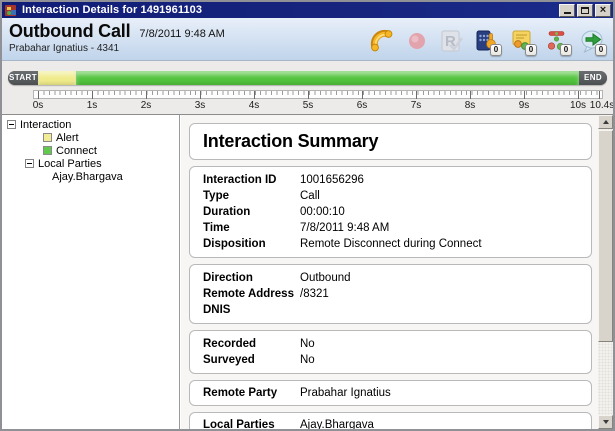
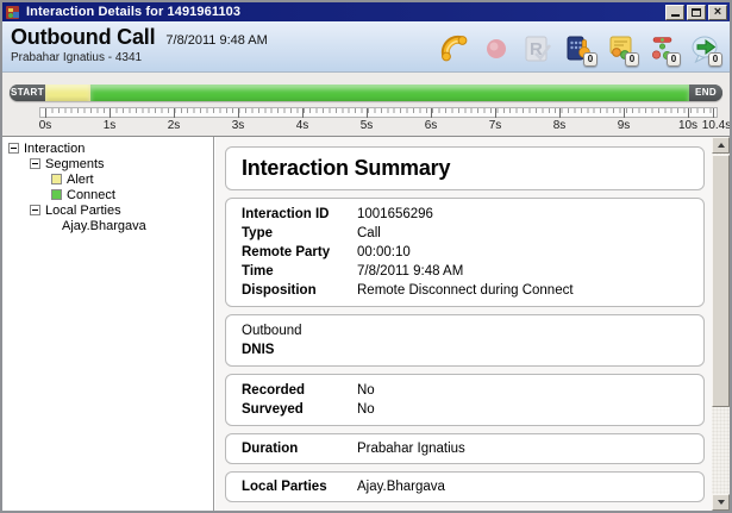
  Interaction Details for 1491961103
  ×
  Outbound Call
  7/8/2011 9:48 AM
  Prabahar Ignatius - 4341
  R
  0
  0
  0
  0
  START
  END
  0s
  1s
  2s
  3s
  4s
  5s
  6s
  7s
  8s
  9s
  10s
  10.4s
  Interaction
+ Segments
  Alert
  Connect
  Local Parties
  Ajay.Bhargava
  Interaction Summary
  Interaction ID
  1001656296
  Type
  Call
- Duration
+ Remote Party
  00:00:10
  Time
  7/8/2011 9:48 AM
  Disposition
  Remote Disconnect during Connect
- Direction
  Outbound
- Remote Address
- /8321
  DNIS
  Recorded
  No
  Surveyed
  No
- Remote Party
+ Duration
  Prabahar Ignatius
  Local Parties
  Ajay.Bhargava
